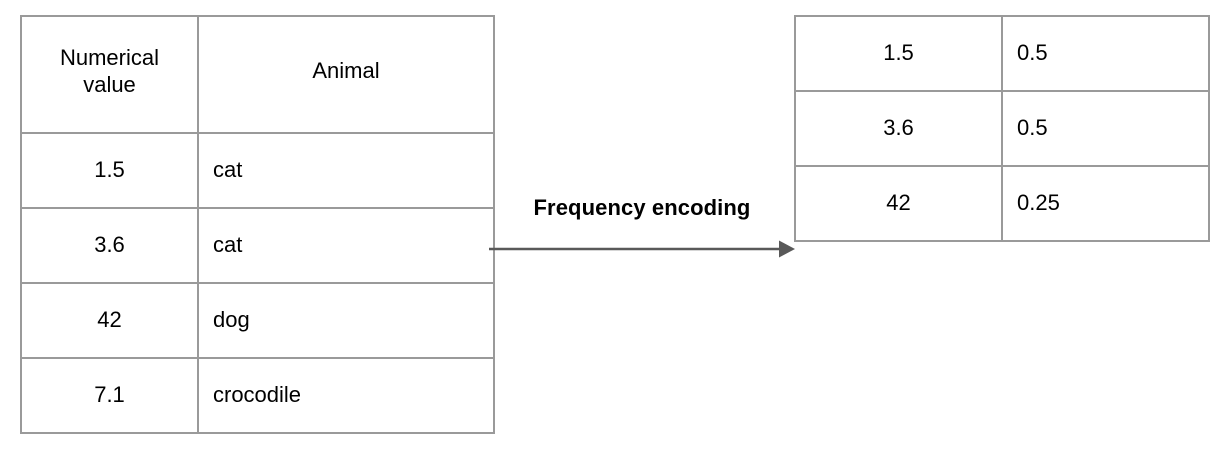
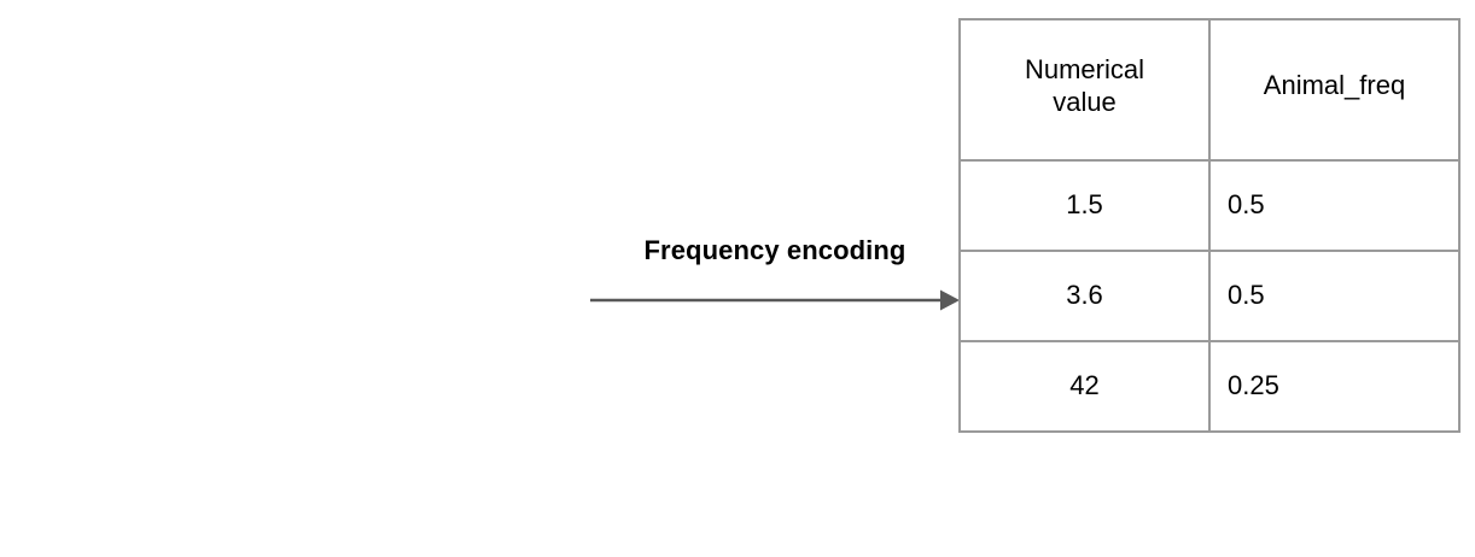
- Numerical value	Animal
- 1.5	cat
- 3.6	cat
- 42	dog
- 7.1	crocodile
  Frequency encoding
+ Numerical value	Animal_freq
  1.5	0.5
  3.6	0.5
  42	0.25
